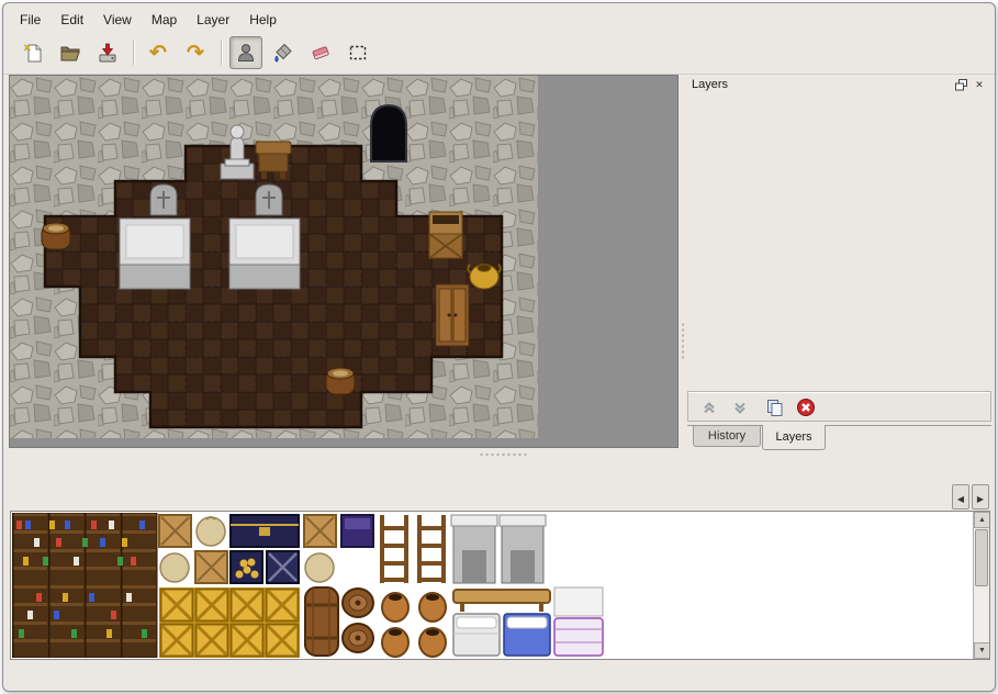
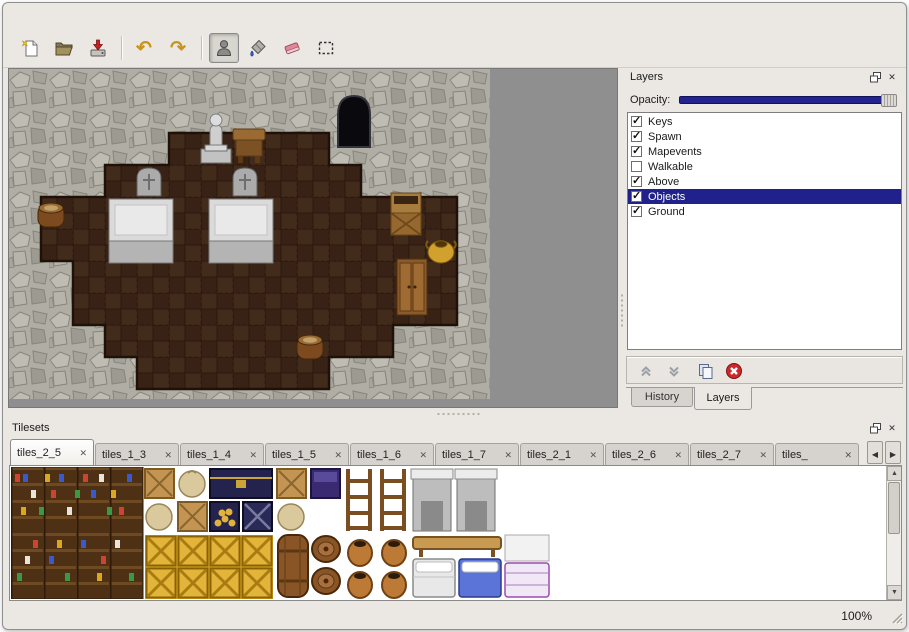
- File
- Edit
- View
- Map
- Layer
- Help
  Layers
+ Opacity:
+ Keys
+ Spawn
+ Mapevents
+ Walkable
+ Above
+ Objects
+ Ground
  History
  Layers
+ Tilesets
+ tiles_2_5
+ tiles_1_3
+ tiles_1_4
+ tiles_1_5
+ tiles_1_6
+ tiles_1_7
+ tiles_2_1
+ tiles_2_6
+ tiles_2_7
+ tiles_
+ 100%
